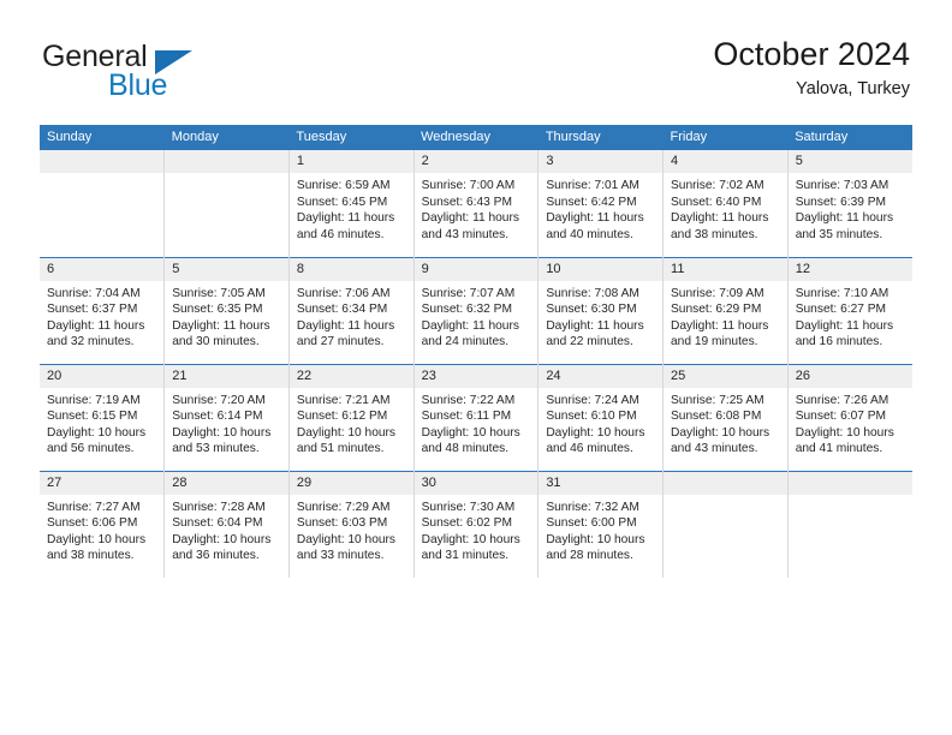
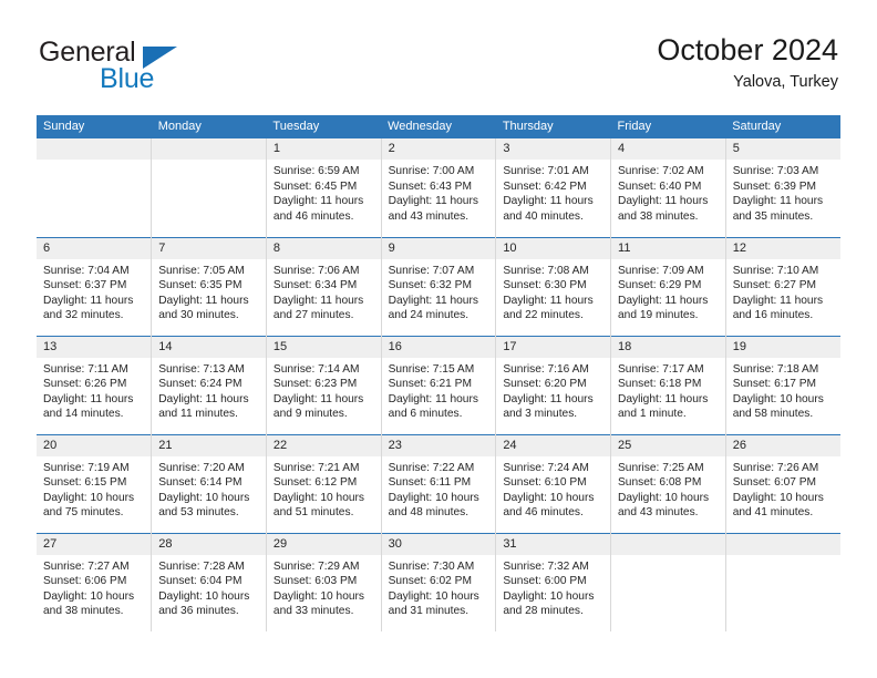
  General
  Blue
  October 2024
  Yalova, Turkey
  Sunday	Monday	Tuesday	Wednesday	Thursday	Friday	Saturday
  		1Sunrise: 6:59 AMSunset: 6:45 PMDaylight: 11 hoursand 46 minutes.	2Sunrise: 7:00 AMSunset: 6:43 PMDaylight: 11 hoursand 43 minutes.	3Sunrise: 7:01 AMSunset: 6:42 PMDaylight: 11 hoursand 40 minutes.	4Sunrise: 7:02 AMSunset: 6:40 PMDaylight: 11 hoursand 38 minutes.	5Sunrise: 7:03 AMSunset: 6:39 PMDaylight: 11 hoursand 35 minutes.
- 6Sunrise: 7:04 AMSunset: 6:37 PMDaylight: 11 hoursand 32 minutes.	5Sunrise: 7:05 AMSunset: 6:35 PMDaylight: 11 hoursand 30 minutes.	8Sunrise: 7:06 AMSunset: 6:34 PMDaylight: 11 hoursand 27 minutes.	9Sunrise: 7:07 AMSunset: 6:32 PMDaylight: 11 hoursand 24 minutes.	10Sunrise: 7:08 AMSunset: 6:30 PMDaylight: 11 hoursand 22 minutes.	11Sunrise: 7:09 AMSunset: 6:29 PMDaylight: 11 hoursand 19 minutes.	12Sunrise: 7:10 AMSunset: 6:27 PMDaylight: 11 hoursand 16 minutes.
+ 6Sunrise: 7:04 AMSunset: 6:37 PMDaylight: 11 hoursand 32 minutes.	7Sunrise: 7:05 AMSunset: 6:35 PMDaylight: 11 hoursand 30 minutes.	8Sunrise: 7:06 AMSunset: 6:34 PMDaylight: 11 hoursand 27 minutes.	9Sunrise: 7:07 AMSunset: 6:32 PMDaylight: 11 hoursand 24 minutes.	10Sunrise: 7:08 AMSunset: 6:30 PMDaylight: 11 hoursand 22 minutes.	11Sunrise: 7:09 AMSunset: 6:29 PMDaylight: 11 hoursand 19 minutes.	12Sunrise: 7:10 AMSunset: 6:27 PMDaylight: 11 hoursand 16 minutes.
+ 13Sunrise: 7:11 AMSunset: 6:26 PMDaylight: 11 hoursand 14 minutes.	14Sunrise: 7:13 AMSunset: 6:24 PMDaylight: 11 hoursand 11 minutes.	15Sunrise: 7:14 AMSunset: 6:23 PMDaylight: 11 hoursand 9 minutes.	16Sunrise: 7:15 AMSunset: 6:21 PMDaylight: 11 hoursand 6 minutes.	17Sunrise: 7:16 AMSunset: 6:20 PMDaylight: 11 hoursand 3 minutes.	18Sunrise: 7:17 AMSunset: 6:18 PMDaylight: 11 hoursand 1 minute.	19Sunrise: 7:18 AMSunset: 6:17 PMDaylight: 10 hoursand 58 minutes.
- 20Sunrise: 7:19 AMSunset: 6:15 PMDaylight: 10 hoursand 56 minutes.	21Sunrise: 7:20 AMSunset: 6:14 PMDaylight: 10 hoursand 53 minutes.	22Sunrise: 7:21 AMSunset: 6:12 PMDaylight: 10 hoursand 51 minutes.	23Sunrise: 7:22 AMSunset: 6:11 PMDaylight: 10 hoursand 48 minutes.	24Sunrise: 7:24 AMSunset: 6:10 PMDaylight: 10 hoursand 46 minutes.	25Sunrise: 7:25 AMSunset: 6:08 PMDaylight: 10 hoursand 43 minutes.	26Sunrise: 7:26 AMSunset: 6:07 PMDaylight: 10 hoursand 41 minutes.
+ 20Sunrise: 7:19 AMSunset: 6:15 PMDaylight: 10 hoursand 75 minutes.	21Sunrise: 7:20 AMSunset: 6:14 PMDaylight: 10 hoursand 53 minutes.	22Sunrise: 7:21 AMSunset: 6:12 PMDaylight: 10 hoursand 51 minutes.	23Sunrise: 7:22 AMSunset: 6:11 PMDaylight: 10 hoursand 48 minutes.	24Sunrise: 7:24 AMSunset: 6:10 PMDaylight: 10 hoursand 46 minutes.	25Sunrise: 7:25 AMSunset: 6:08 PMDaylight: 10 hoursand 43 minutes.	26Sunrise: 7:26 AMSunset: 6:07 PMDaylight: 10 hoursand 41 minutes.
  27Sunrise: 7:27 AMSunset: 6:06 PMDaylight: 10 hoursand 38 minutes.	28Sunrise: 7:28 AMSunset: 6:04 PMDaylight: 10 hoursand 36 minutes.	29Sunrise: 7:29 AMSunset: 6:03 PMDaylight: 10 hoursand 33 minutes.	30Sunrise: 7:30 AMSunset: 6:02 PMDaylight: 10 hoursand 31 minutes.	31Sunrise: 7:32 AMSunset: 6:00 PMDaylight: 10 hoursand 28 minutes.
